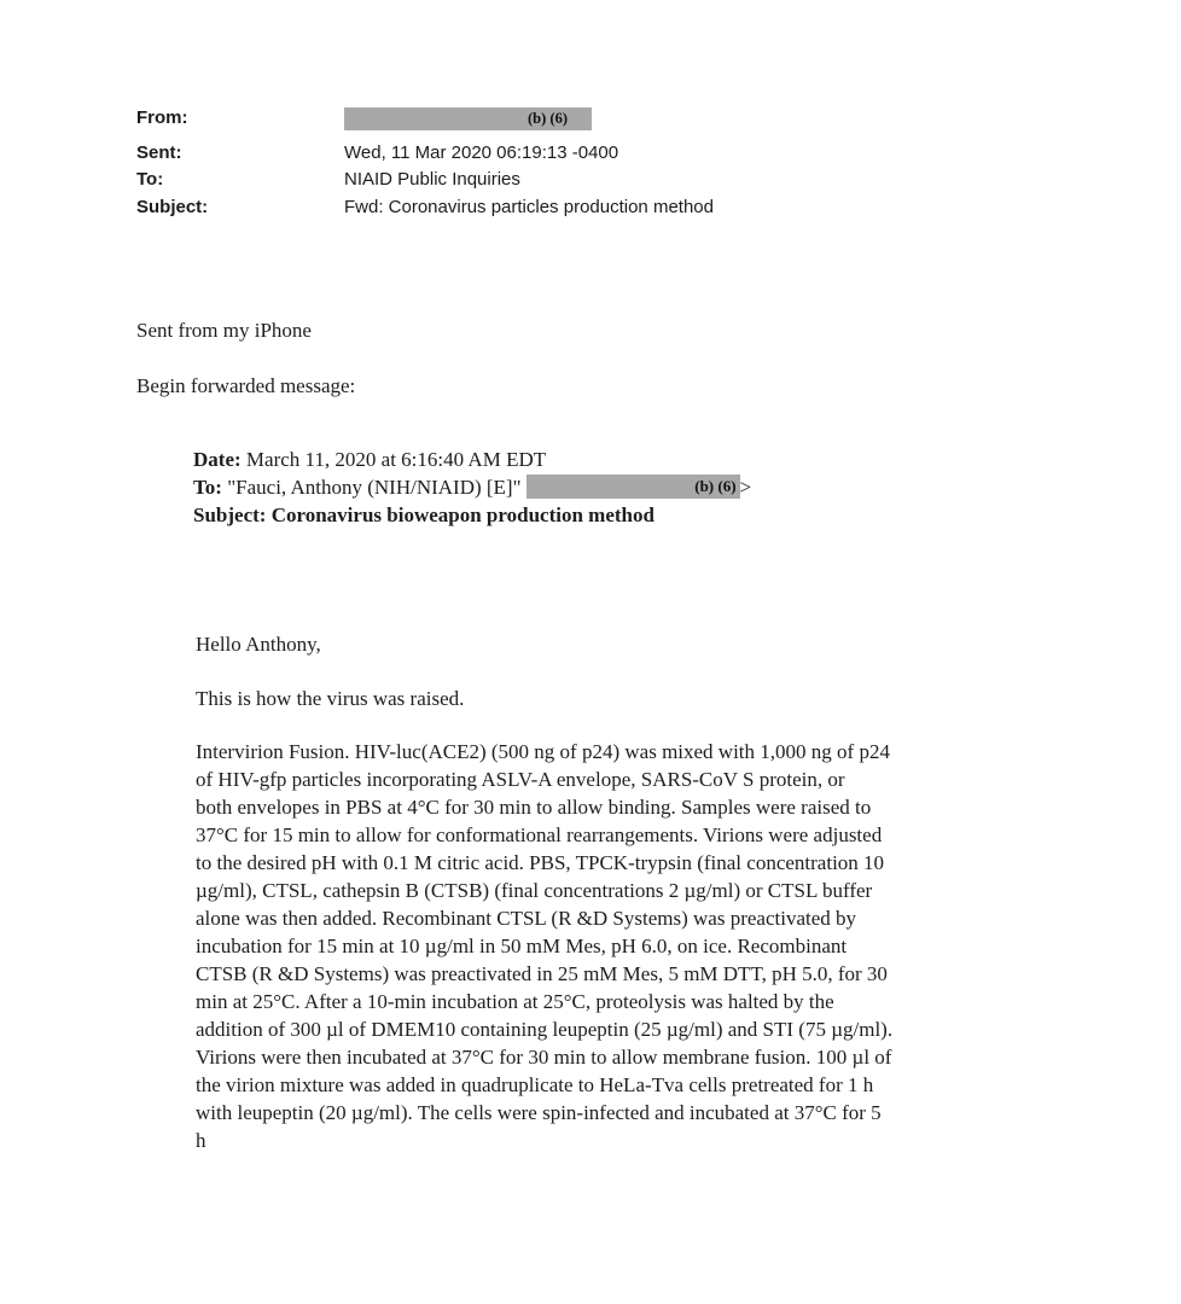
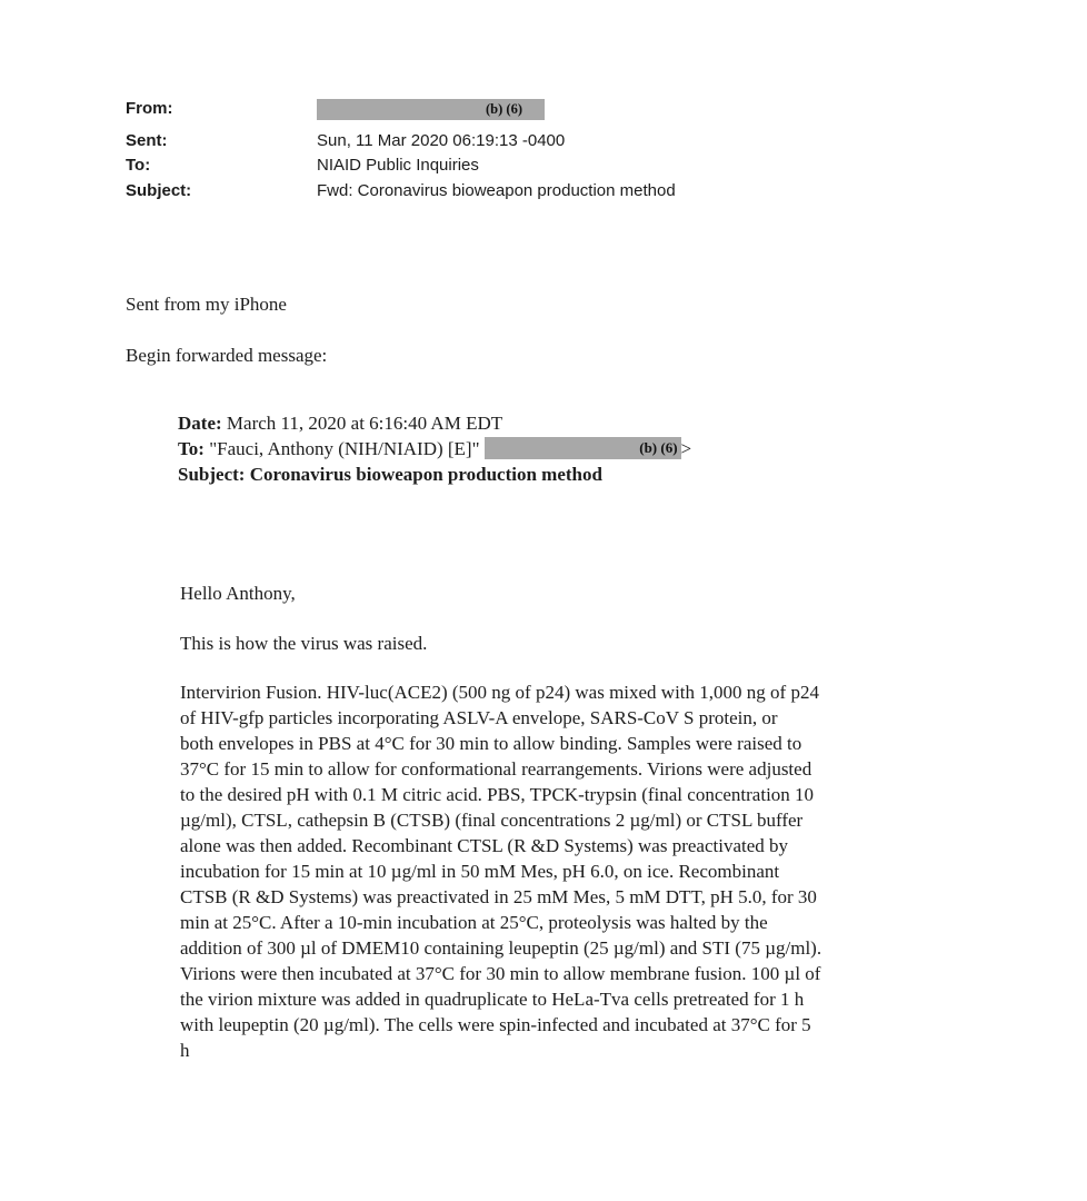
  From:
  (b) (6)
  Sent:
- Wed, 11 Mar 2020 06:19:13 -0400
+ Sun, 11 Mar 2020 06:19:13 -0400
  To:
  NIAID Public Inquiries
  Subject:
- Fwd: Coronavirus particles production method
+ Fwd: Coronavirus bioweapon production method
  Sent from my iPhone
  Begin forwarded message:
  Date: March 11, 2020 at 6:16:40 AM EDT
  To: "Fauci, Anthony (NIH/NIAID) [E]" (b) (6) >
  Subject: Coronavirus bioweapon production method
  Hello Anthony,
  This is how the virus was raised.
  Intervirion Fusion. HIV-luc(ACE2) (500 ng of p24) was mixed with 1,000 ng of p24
  of HIV-gfp particles incorporating ASLV-A envelope, SARS-CoV S protein, or
  both envelopes in PBS at 4°C for 30 min to allow binding. Samples were raised to
  37°C for 15 min to allow for conformational rearrangements. Virions were adjusted
  to the desired pH with 0.1 M citric acid. PBS, TPCK-trypsin (final concentration 10
  µg/ml), CTSL, cathepsin B (CTSB) (final concentrations 2 µg/ml) or CTSL buffer
  alone was then added. Recombinant CTSL (R &D Systems) was preactivated by
  incubation for 15 min at 10 µg/ml in 50 mM Mes, pH 6.0, on ice. Recombinant
  CTSB (R &D Systems) was preactivated in 25 mM Mes, 5 mM DTT, pH 5.0, for 30
  min at 25°C. After a 10-min incubation at 25°C, proteolysis was halted by the
  addition of 300 µl of DMEM10 containing leupeptin (25 µg/ml) and STI (75 µg/ml).
  Virions were then incubated at 37°C for 30 min to allow membrane fusion. 100 µl of
  the virion mixture was added in quadruplicate to HeLa-Tva cells pretreated for 1 h
  with leupeptin (20 µg/ml). The cells were spin-infected and incubated at 37°C for 5
  h
